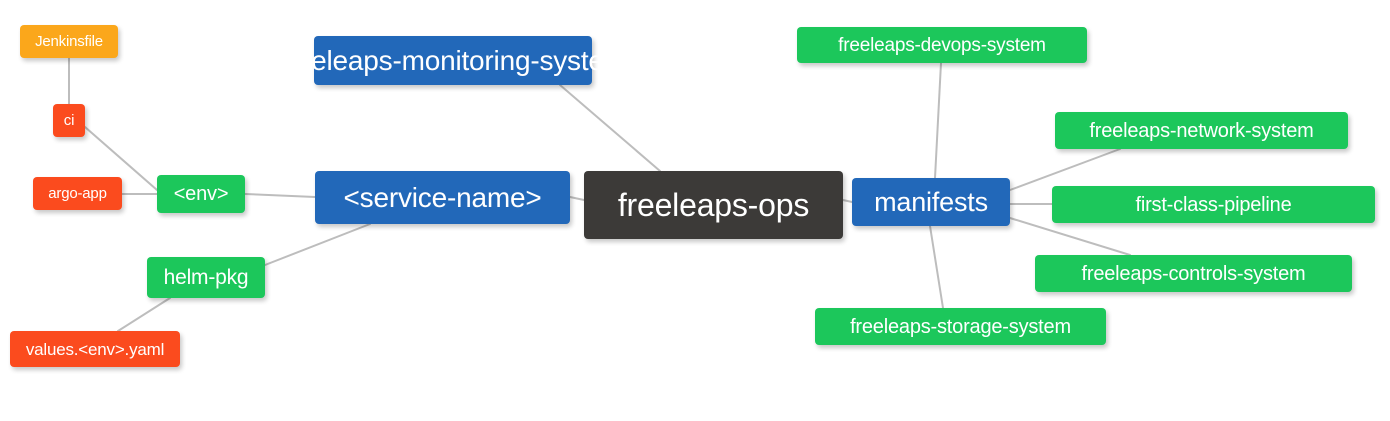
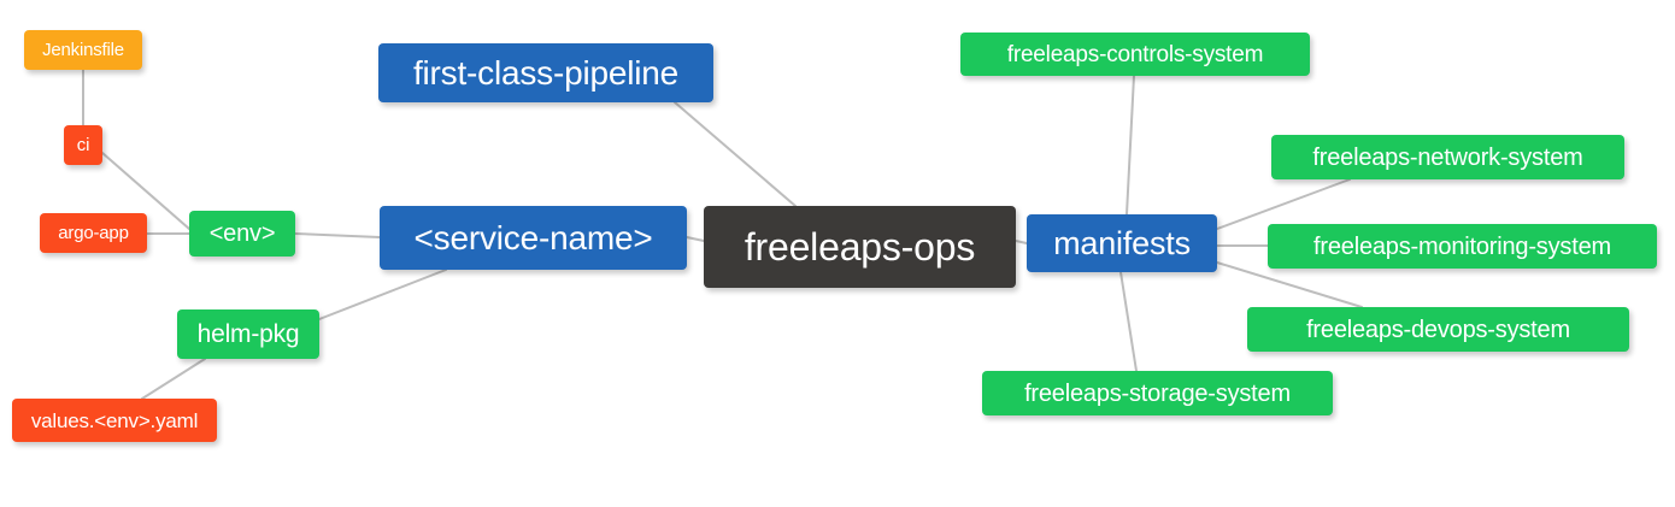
  Jenkinsfile
  ci
  argo-app
  <env>
  helm-pkg
  values.<env>.yaml
- freeleaps-monitoring-system
+ first-class-pipeline
  <service-name>
  freeleaps-ops
  manifests
- freeleaps-devops-system
+ freeleaps-controls-system
  freeleaps-network-system
- first-class-pipeline
+ freeleaps-monitoring-system
- freeleaps-controls-system
+ freeleaps-devops-system
  freeleaps-storage-system
